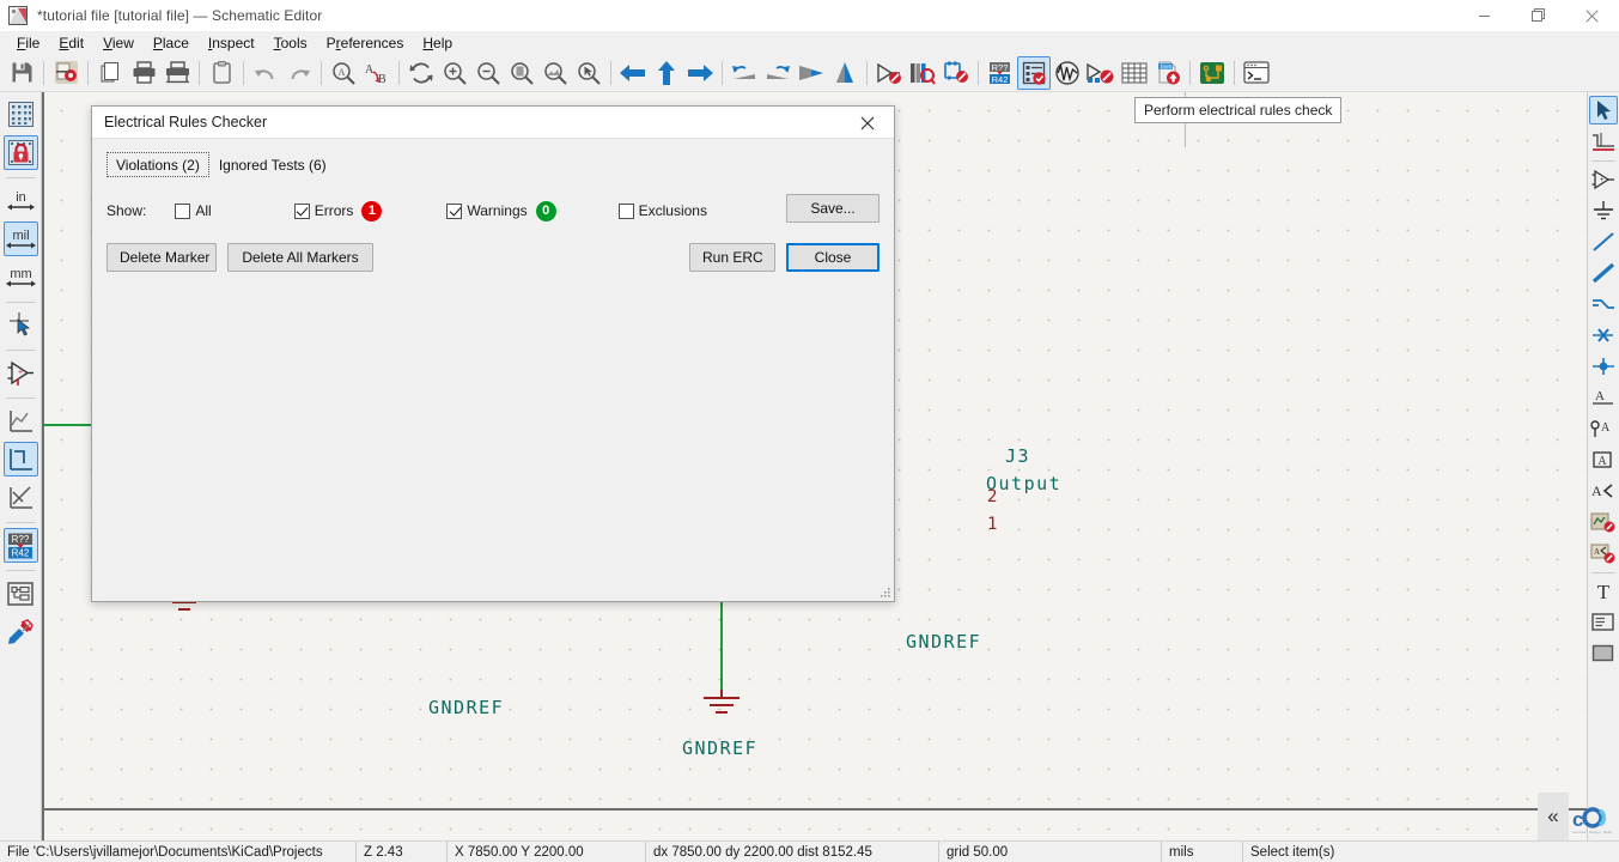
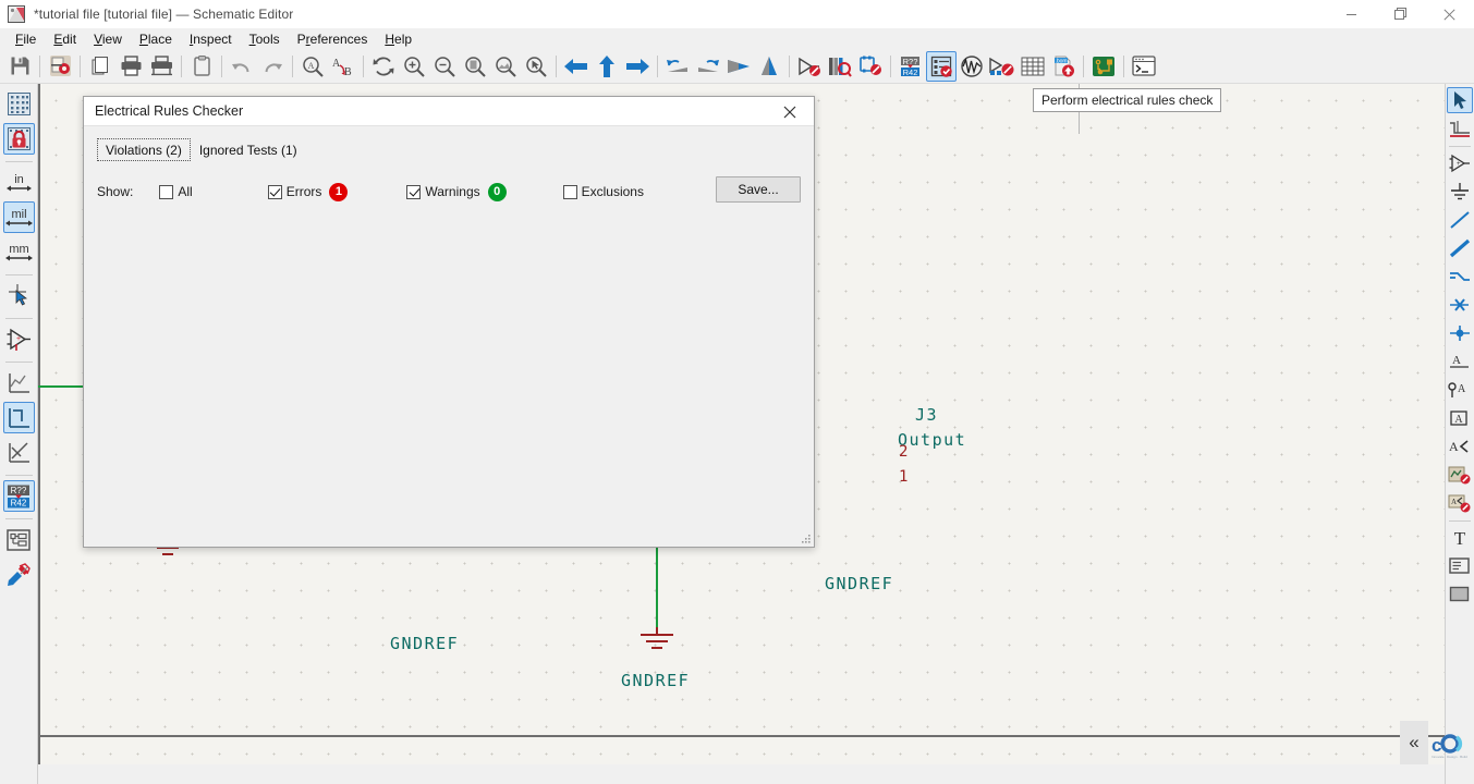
  *tutorial file [tutorial file] — Schematic Editor
  File
  Edit
  View
  Place
  Inspect
  Tools
  Preferences
  Help
  A
  A
  B
  R??
  R42
  in
  mil
  mm
  R??
  R42
  J3
  Output
  2
  1
  GNDREF
  GNDREF
  GNDREF
  Perform electrical rules check
  Electrical Rules Checker
  Violations (2)
- Ignored Tests (6)
+ Ignored Tests (1)
  Show:
  All
  Errors
  1
  Warnings
  0
  Exclusions
  Save...
- Delete Marker
- Delete All Markers
- Run ERC
- Close
  A
  A
  A
  A
  A
  T
  «
  c
- File 'C:\Users\jvillamejor\Documents\KiCad\Projects
- Z 2.43
- X 7850.00 Y 2200.00
- dx 7850.00 dy 2200.00 dist 8152.45
- grid 50.00
- mils
- Select item(s)
